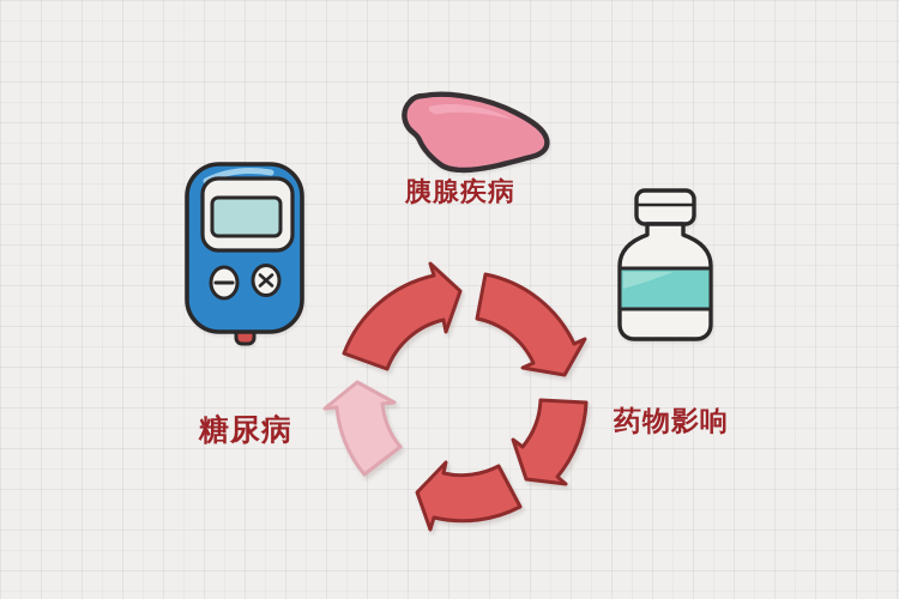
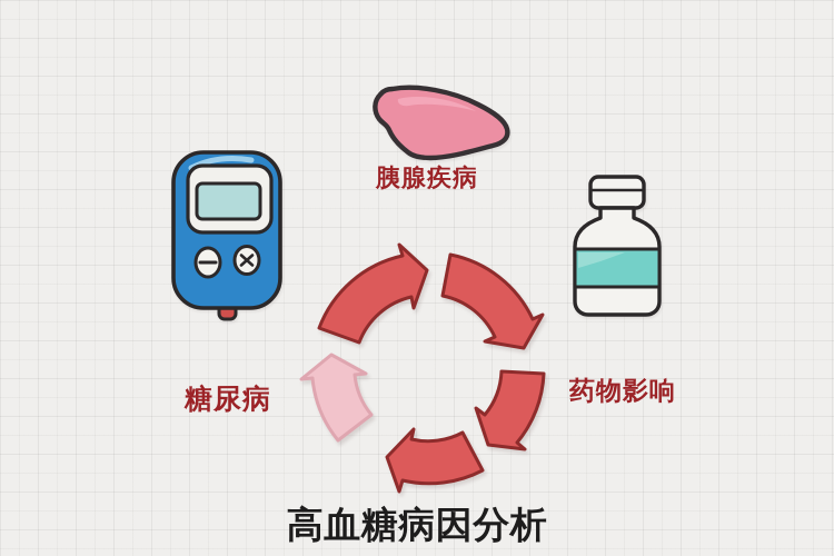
  糖尿病
  胰腺疾病
  药物影响
+ 高血糖病因分析
